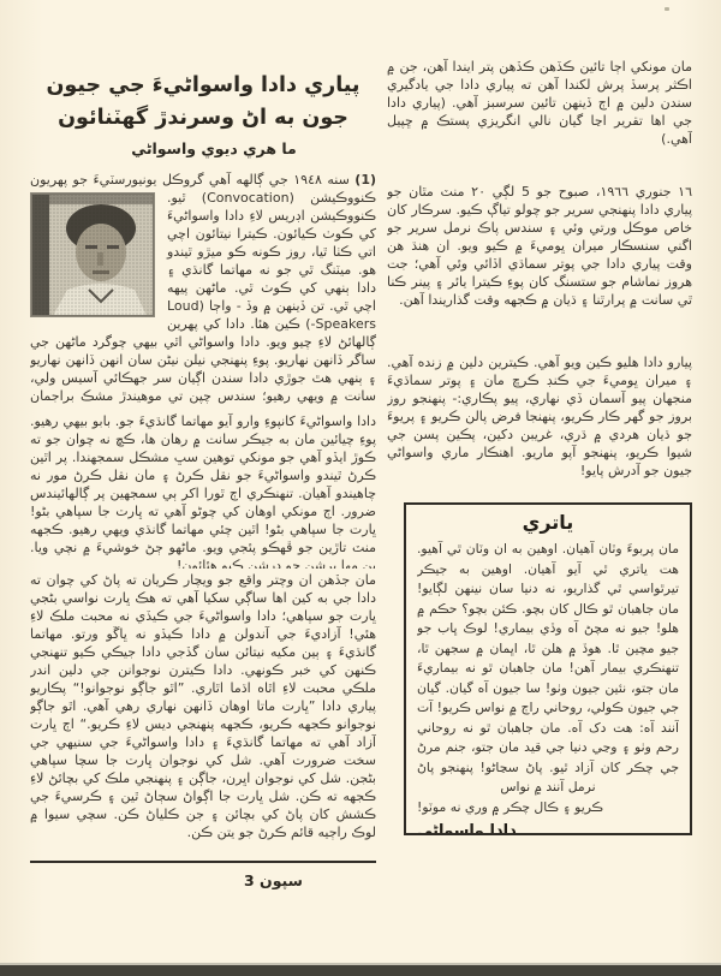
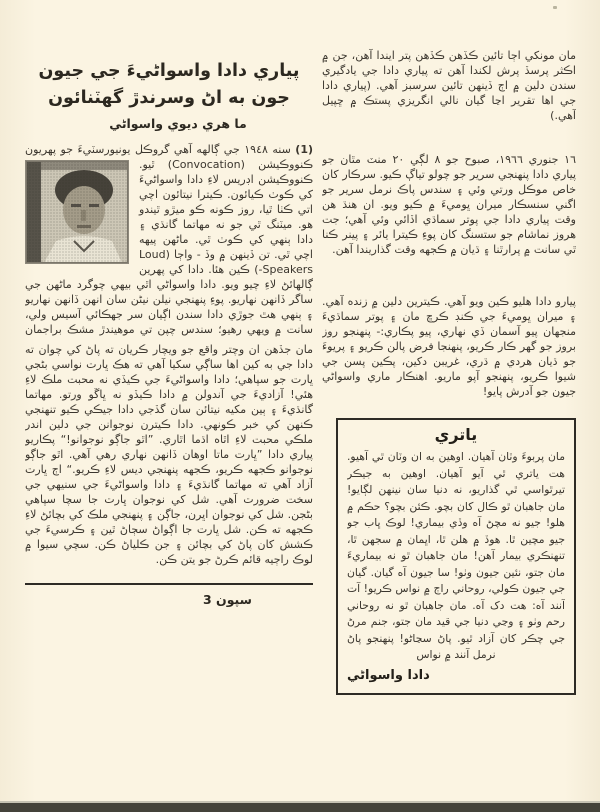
  پياري دادا واسواڻيءَ جي جيون
  جون به اڻ وسرندڙ گهٽنائون
  ما هري ديوي واسواڻي
  (1) سنه ١٩٤٨ جي ڳالهه آهي گروڪل يونيورسٽيءَ جو پهريون ڪنووڪيشن (Convocation) ٿيو. ڪنووڪيشن اڊريس لاءِ دادا واسواڻيءَ کي ڪوٺ ڪيائون. ڪيترا نيتائون اچي اتي ڪٺا ٿيا، روز ڪونه ڪو ميڙو ٿيندو هو. ميٽنگ ٿي جو نه مهاتما گانڌي ۽ دادا ٻنهي کي ڪوٺ ٿي. ماڻهن پيهه اچي ٿي. تن ڏينهن ۾ وڏ - واڄا (Loud -Speakers) ڪين هئا. دادا کي پهرين ڳالهائڻ لاءِ چيو ويو. دادا واسواڻي اٿي بيهي چوگرد ماڻهن جي ساگر ڏانهن نهاريو. پوءِ پنهنجي نيلن نيڻن سان انهن ڏانهن نهاريو ۽ ٻنهي هٿ جوڙي دادا سندن اڳيان سر جهڪائي آسيس ولي، سانت ۾ ويهي رهيو؛ سندس چپن تي موهيندڙ مشڪ براجمان
- دادا واسواڻيءَ کانپوءِ وارو آيو مهاتما گانڌيءَ جو. بابو بيهي رهيو. پوءِ چيائين مان به جيڪر سانت ۾ رهان ها، ڪڇ نه چوان جو ته ڪوڙ ايڏو آهي جو مونکي توهين سڀ مشڪل سمجهندا. پر اٿين ڪرڻ ٿيندو واسواڻيءَ جو نقل ڪرڻ ۽ مان نقل ڪرڻ مور نه چاهيندو آهيان. تنهنڪري اڄ ٿورا اکر ٻي سمجهين پر ڳالهائيندس ضرور. اڄ مونکي اوهان کي چوڻو آهي ته ڀارت جا سپاهي بڻو! ڀارت جا سپاهي بڻو! اٿين چئي مهاتما گانڌي ويهي رهيو. ڪجهه منٽ تاڙين جو ڦهڪو پئجي ويو. ماڻهو ڄڻ خوشيءَ ۾ نچي ويا. ٻن مها پرشن جو درشن ڪيو هئائون!
  مان جڏهن ان وچتر واقع جو ويچار ڪريان ته پاڻ کي چوان ته دادا جي به کين اها ساڳي سکيا آهي ته هڪ ڀارت نواسي بڻجي ڀارت جو سپاهي؛ دادا واسواڻيءَ جي ڪيڏي نه محبت ملڪ لاءِ هئي! آزاديءَ جي آندولن ۾ دادا ڪيڏو نه ڀاڱو ورتو. مهاتما گانڌيءَ ۽ ٻين مکيه نيتائن سان گڏجي دادا جيڪي ڪيو تنهنجي ڪنهن کي خبر ڪونهي. دادا ڪيترن نوجوانن جي دلين اندر ملڪي محبت لاءِ اٿاه اڌما اٿاري. ”اٿو جاڳو نوجوانو!“ پڪاريو پياري دادا ”ڀارت ماتا اوهان ڏانهن نهاري رهي آهي. اٿو جاڳو نوجوانو ڪجهه ڪريو، ڪجهه پنهنجي ديس لاءِ ڪريو.“ اڄ ڀارت آزاد آهي ته مهاتما گانڌيءَ ۽ دادا واسواڻيءَ جي سنيهي جي سخت ضرورت آهي. شل کي نوجوان ڀارت جا سچا سپاهي بڻجن. شل کي نوجوان اڀرن، جاڳن ۽ پنهنجي ملڪ کي بچائڻ لاءِ ڪجهه ته ڪن. شل ڀارت جا اڳواڻ سڄاڻ ٿين ۽ ڪرسيءَ جي ڪشش کان پاڻ کي بچائن ۽ جن ڪلياڻ ڪن. سچي سيوا ۾ لوڪ راڄيه قائم ڪرڻ جو يتن ڪن.
  سپون 3
  مان مونکي اڄا تائين ڪڏهن ڪڏهن پتر ايندا آهن، جن ۾ اڪثر پرسڏ پرش لکندا آهن ته پياري دادا جي يادگيري سندن دلين ۾ اڄ ڏينهن تائين سرسبز آهي. (پياري دادا جي اها تقرير اڃا گيان نالي انگريزي پستڪ ۾ ڇپيل آهي.)
- ١٦ جنوري ١٩٦٦، صبوح جو 5 لڳي ٢٠ منٽ مٿان جو پياري دادا پنهنجي سرير جو چولو تياڳ ڪيو. سرڪار کان خاص موڪل ورتي وئي ۽ سندس پاڪ نرمل سرير جو اگني سنسڪار ميران ڀوميءَ ۾ ڪيو ويو. ان هنڌ هن وقت پياري دادا جي پوتر سماڌي اڏائي وئي آهي؛ جت هروز نماشام جو ستسنگ کان پوءِ ڪيترا يائر ۽ پينر ڪنا ٿي سانت ۾ پرارٿنا ۽ ڌيان ۾ ڪجهه وقت گذاريندا آهن.
+ ١٦ جنوري ١٩٦٦، صبوح جو ٨ لڳي ٢٠ منٽ مٿان جو پياري دادا پنهنجي سرير جو چولو تياڳ ڪيو. سرڪار کان خاص موڪل ورتي وئي ۽ سندس پاڪ نرمل سرير جو اگني سنسڪار ميران ڀوميءَ ۾ ڪيو ويو. ان هنڌ هن وقت پياري دادا جي پوتر سماڌي اڏائي وئي آهي؛ جت هروز نماشام جو ستسنگ کان پوءِ ڪيترا يائر ۽ پينر ڪنا ٿي سانت ۾ پرارٿنا ۽ ڌيان ۾ ڪجهه وقت گذاريندا آهن.
  پيارو دادا هليو ڪين ويو آهي. ڪيترين دلين ۾ زنده آهي. ۽ ميران ڀوميءَ جي ڪنڊ ڪرڇ مان ۽ پوتر سماڌيءَ منجهان پيو آسمان ڏي نهاري، پيو پڪاري:- پنهنجو روز بروز جو گهر ڪار ڪريو، پنهنجا فرض پالن ڪريو ۽ پريوءَ جو ڌيان هردي ۾ ڌري، غريبن دکين، پڪين پسن جي شيوا ڪريو، پنهنجو آپو ماريو. اهنڪار ماري واسواڻي جيون جو آدرش پايو!
  ياتري
  مان پربوءَ وٽان آهيان. اوهين به ان وٽان ٿي آهيو. هت ياتري ٿي آيو آهيان. اوهين به جيڪر تيرٿواسي ٿي گذاريو، نه دنيا سان نينهن لڳايو! مان جاهبان ٿو ڪال کان بچو. ڪئن بچو؟ حڪم ۾ هلو! جيو نه مچڻ آه وڏي بيماري! لوڪ ڀاب جو جيو مچين ٿا. هوڏ ۾ هلن ٿا، اڀمان ۾ سجهن ٿا، تنهنڪري بيمار آهن! مان جاهبان ٿو نه بيماريءَ مان جتو، نئين جيون وٺو! سا جيون آه گيان. گيان جي جيون ڪولي، روحاني راڄ ۾ نواس ڪريو! آت آنند آه: هت دک آه. مان جاهبان ٿو نه روحاني رحم وٺو ۽ وڃي دنيا جي قيد مان جتو، جنم مرڻ جي چڪر کان آزاد ٿيو. پاڻ سڃاڻو! پنهنجو پاڻ
  نرمل آنند ۾ نواس
- ڪريو ۽ ڪال چڪر ۾ وري نه موٽو!
  دادا واسواڻي
